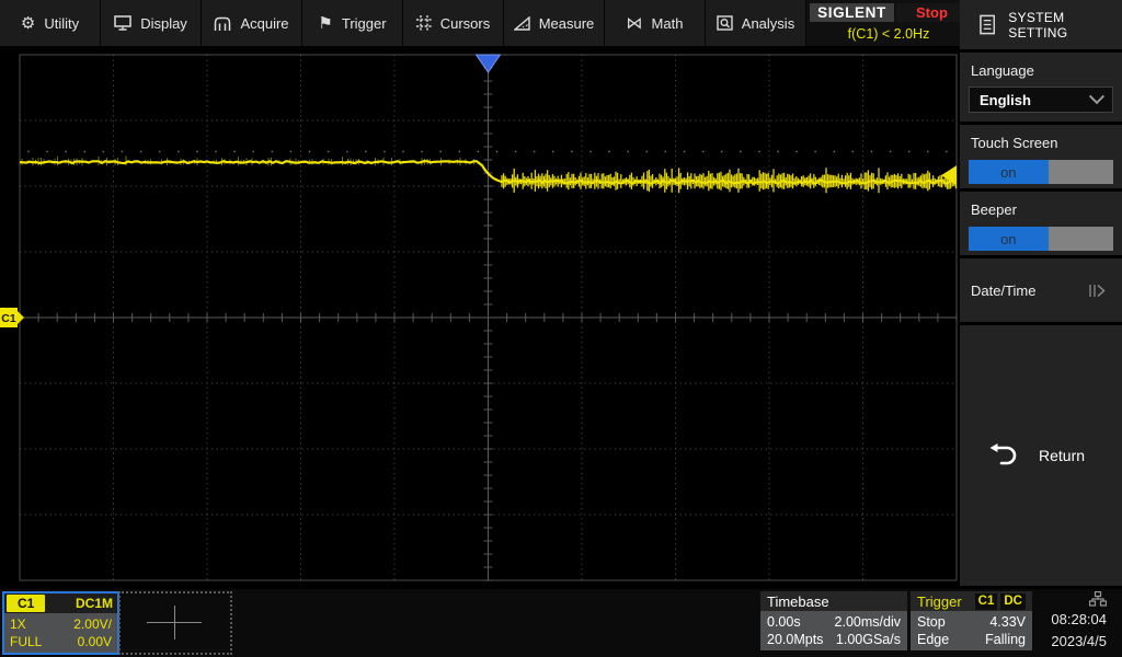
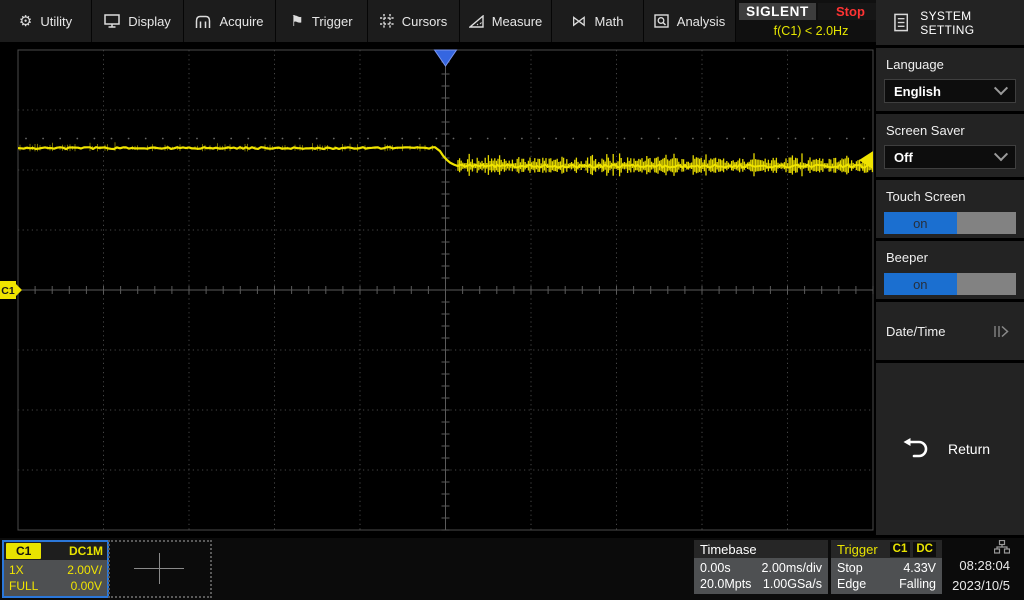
  ⚙
  Utility
  Display
  Acquire
  ⚑
  Trigger
  Cursors
  Measure
  ⋈
  Math
  Analysis
  SIGLENT
  Stop
  f(C1) < 2.0Hz
  C1
  SYSTEM SETTING
  Language
  English
+ Screen Saver
+ Off
  Touch Screen
  on
  Beeper
  on
  Date/Time
  Return
  C1
  DC1M
  1X
  2.00V/
  FULL
  0.00V
  Timebase
  0.00s
  2.00ms/div
  20.0Mpts
  1.00GSa/s
  Trigger
  C1
  DC
  Stop
  4.33V
  Edge
  Falling
  08:28:04
- 2023/4/5
+ 2023/10/5
